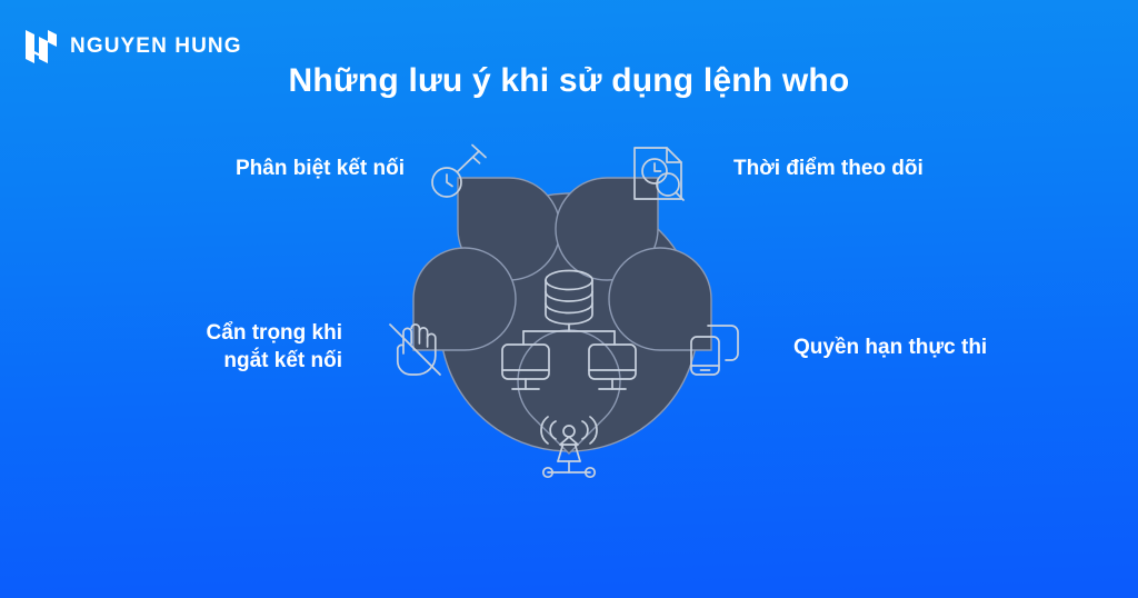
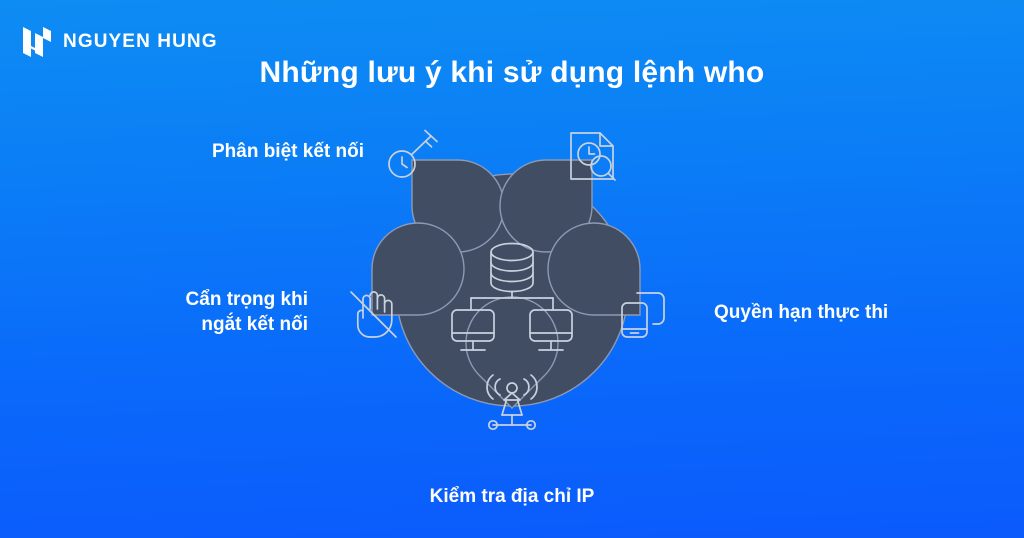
  NGUYEN HUNG
  Những lưu ý khi sử dụng lệnh who
  Phân biệt kết nối
- Thời điểm theo dõi
  Cẩn trọng khi
  ngắt kết nối
  Quyền hạn thực thi
+ Kiểm tra địa chỉ IP
